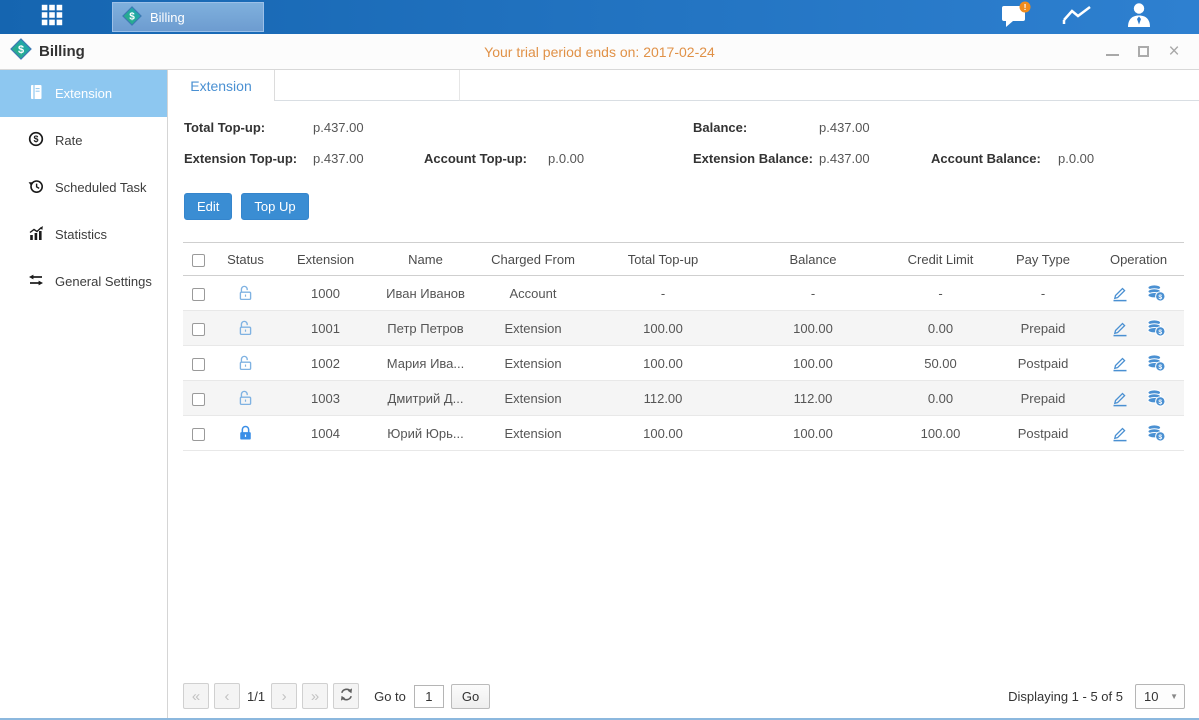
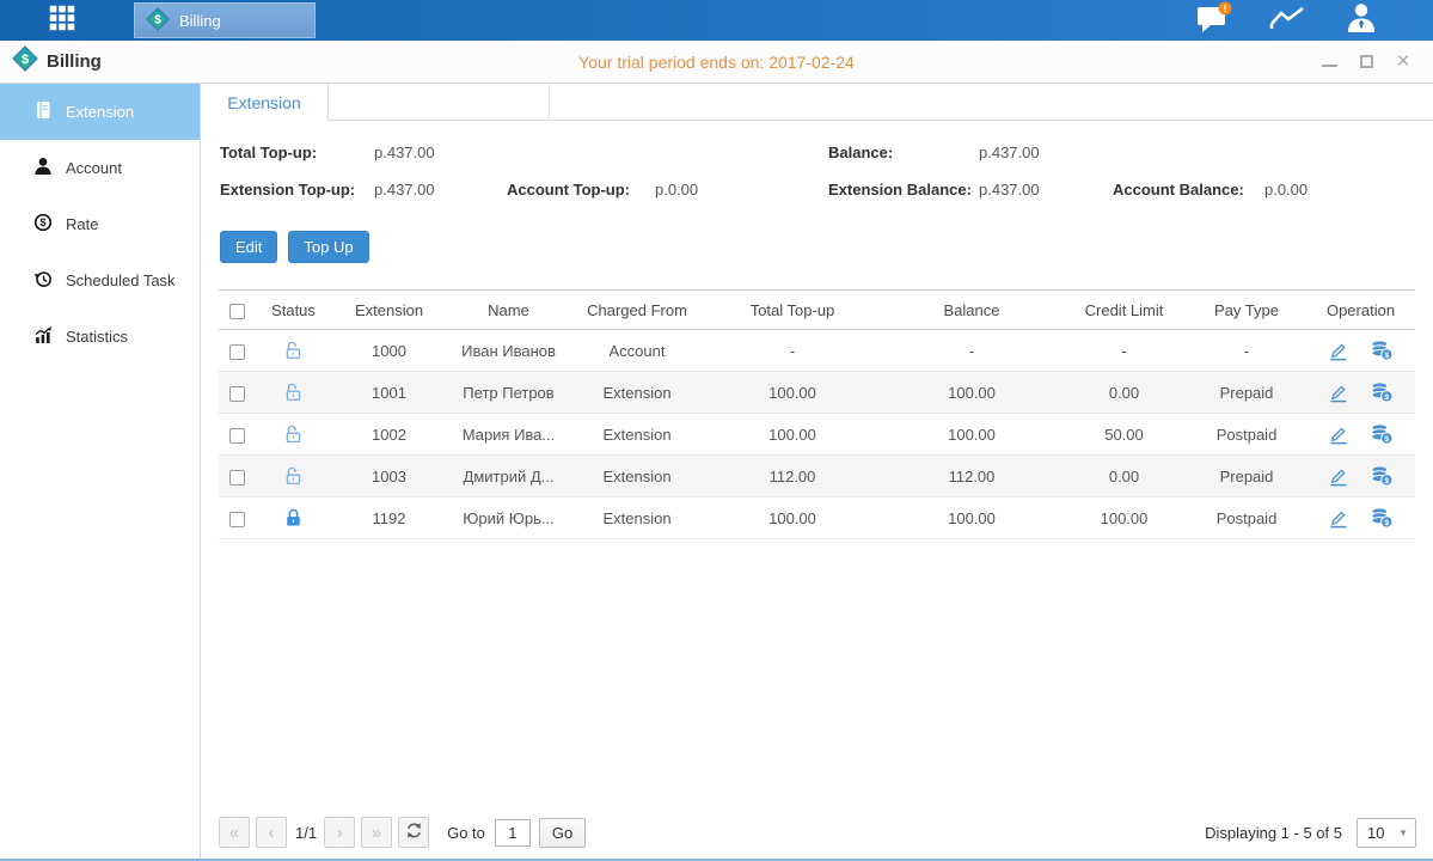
  $
  Billing
  !
  Your trial period ends on: 2017-02-24
  $
  Billing
  ×
  Extension
+ Account
  $
  Rate
  Scheduled Task
  Statistics
- General Settings
  Extension
  Total Top-up:
  p.437.00
  Balance:
  p.437.00
  Extension Top-up:
  p.437.00
  Account Top-up:
  p.0.00
  Extension Balance:
  p.437.00
  Account Balance:
  p.0.00
  Edit
  Top Up
  	Status	Extension	Name	Charged From	Total Top-up	Balance	Credit Limit	Pay Type	Operation
  		1000	Иван Иванов	Account	-	-	-	-
  		1001	Петр Петров	Extension	100.00	100.00	0.00	Prepaid
  		1002	Мария Ива...	Extension	100.00	100.00	50.00	Postpaid
  		1003	Дмитрий Д...	Extension	112.00	112.00	0.00	Prepaid
- 		1004	Юрий Юрь...	Extension	100.00	100.00	100.00	Postpaid
+ 		1192	Юрий Юрь...	Extension	100.00	100.00	100.00	Postpaid
  «
  ‹
  1/1
  ›
  »
  Go to
  1
  Go
  Displaying 1 - 5 of 5
  10
  ▼
